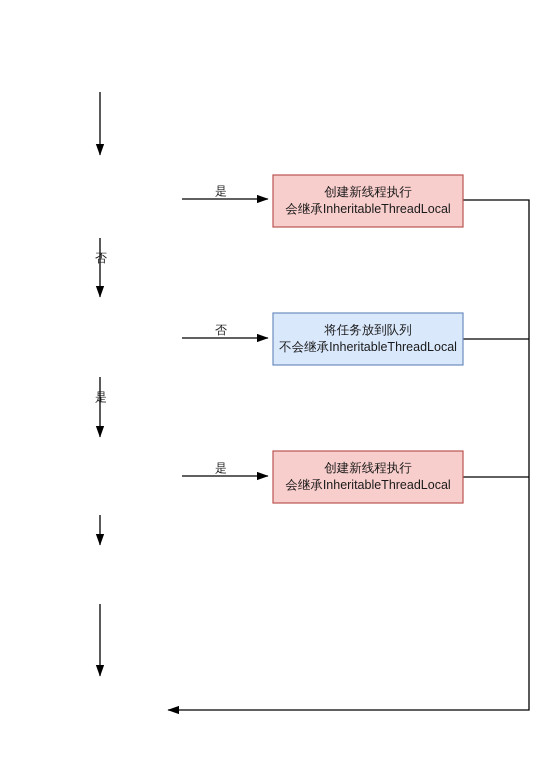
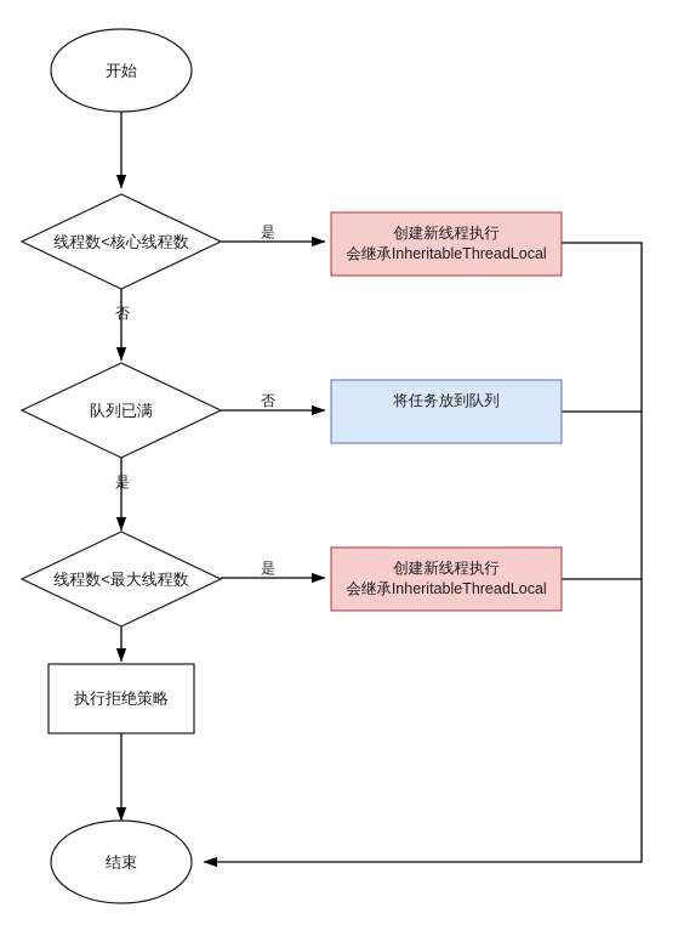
  是
  否
  否
  是
  是
+ 开始
+ 线程数<核心线程数
+ 队列已满
+ 线程数<最大线程数
+ 执行拒绝策略
+ 结束
  创建新线程执行
  会继承InheritableThreadLocal
  将任务放到队列
- 不会继承InheritableThreadLocal
  创建新线程执行
  会继承InheritableThreadLocal
